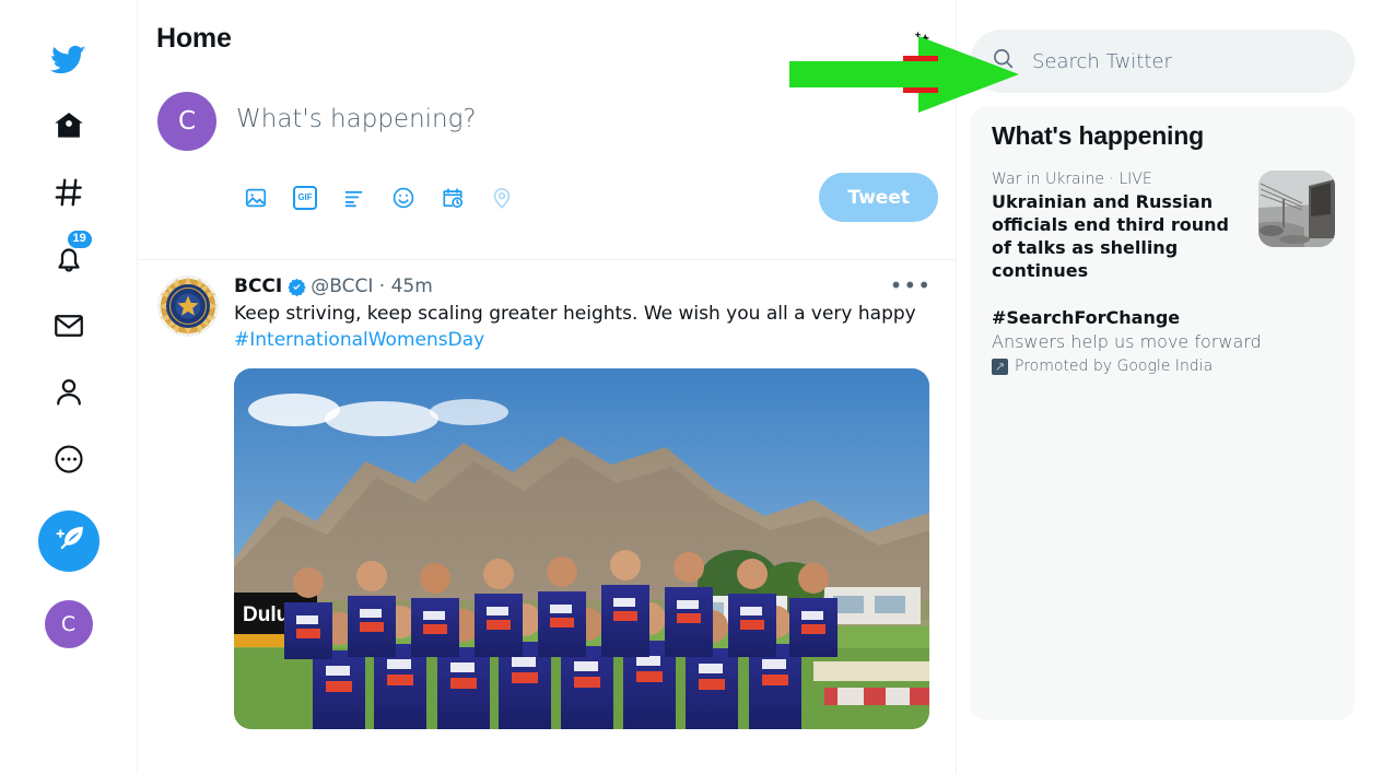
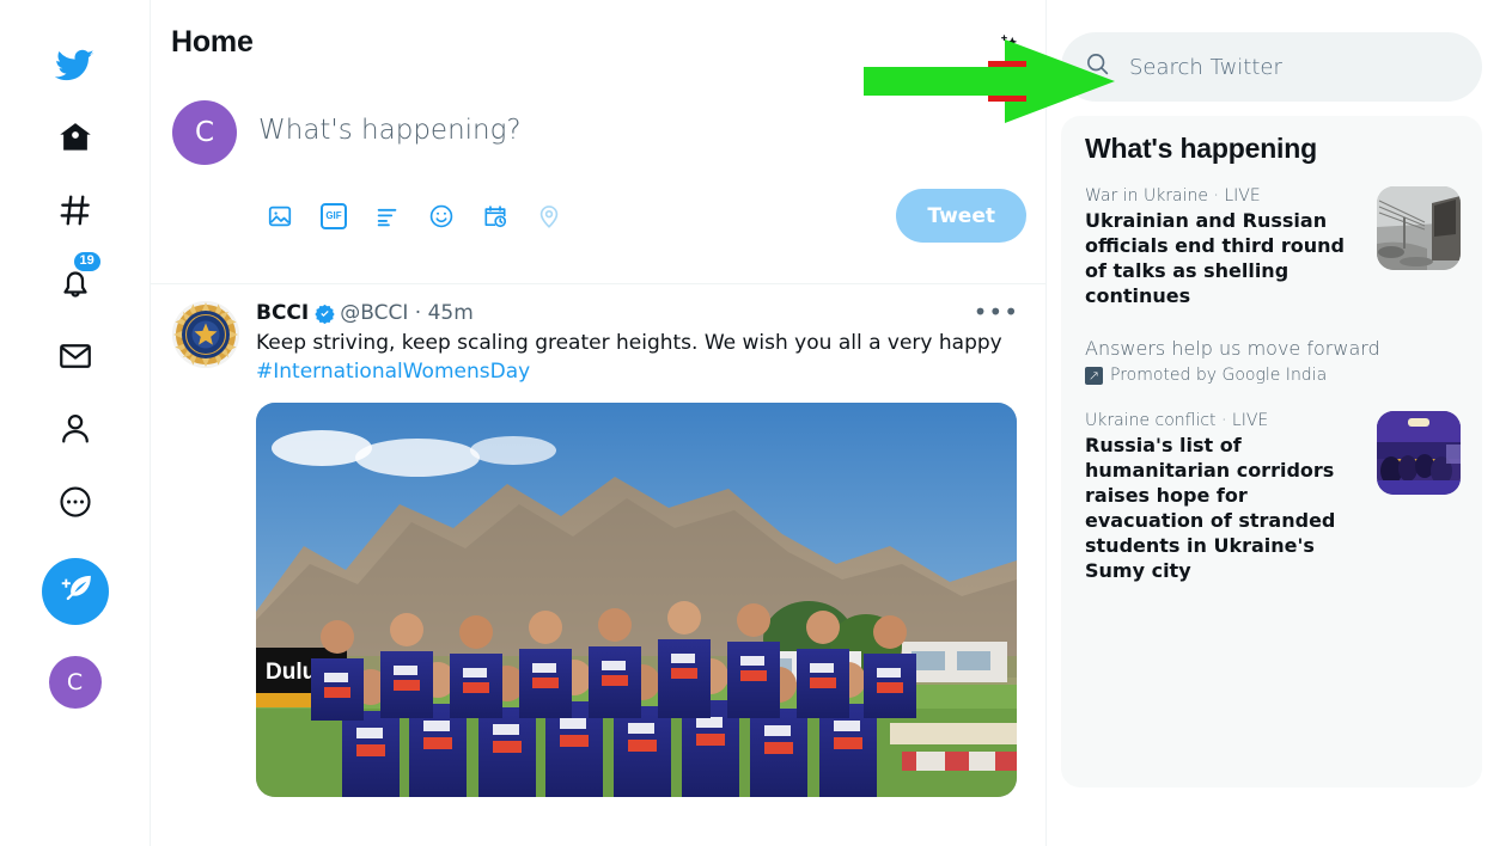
  19
  C
  Home
  C
  What's happening?
  GIF
  Tweet
  BCCI
  @BCCI
  ·
  45m
  •••
  Keep striving, keep scaling greater heights. We wish you all a very happy
  #InternationalWomensDay
  Dulu
  Search Twitter
  What's happening
  War in Ukraine · LIVE
  Ukrainian and Russian officials end third round of talks as shelling continues
- #SearchForChange
  Answers help us move forward
  ↗
  Promoted by Google India
+ Ukraine conflict · LIVE
+ Russia's list of humanitarian corridors raises hope for evacuation of stranded students in Ukraine's Sumy city
